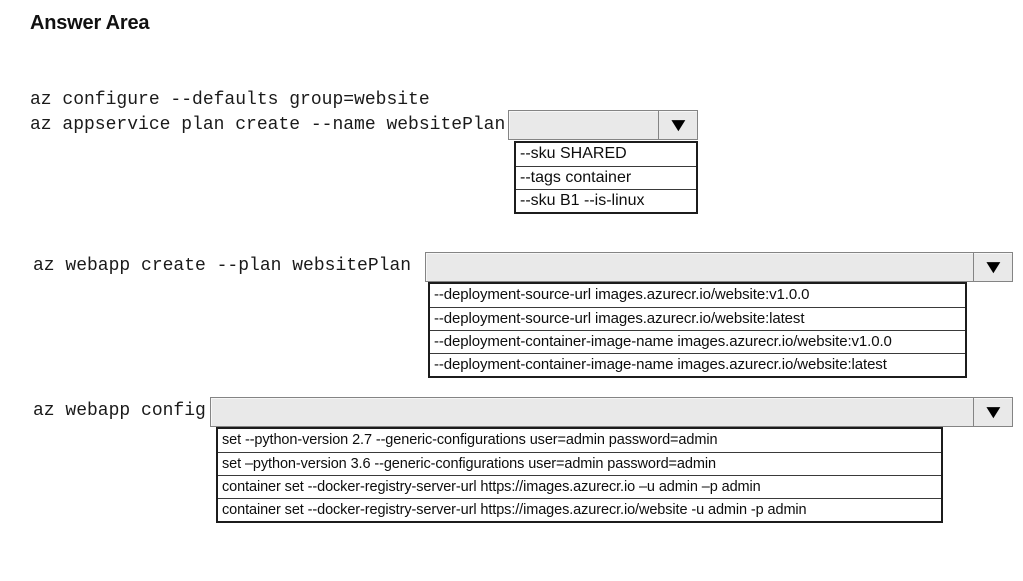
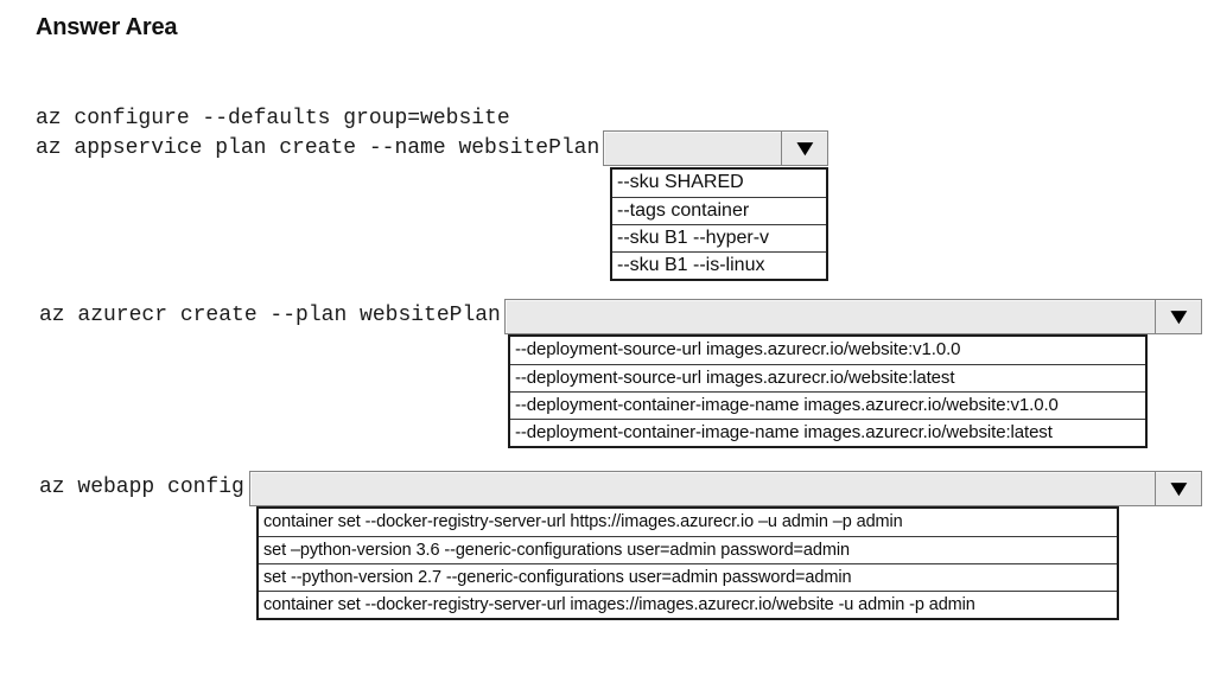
  Answer Area
  az configure --defaults group=website
  az appservice plan create --name websitePlan
  ▼
  --sku SHARED
  --tags container
+ --sku B1 --hyper-v
  --sku B1 --is-linux
- az webapp create --plan websitePlan
+ az azurecr create --plan websitePlan
  ▼
  --deployment-source-url images.azurecr.io/website:v1.0.0
  --deployment-source-url images.azurecr.io/website:latest
  --deployment-container-image-name images.azurecr.io/website:v1.0.0
  --deployment-container-image-name images.azurecr.io/website:latest
  az webapp config
  ▼
- set --python-version 2.7 --generic-configurations user=admin password=admin
+ container set --docker-registry-server-url https://images.azurecr.io –u admin –p admin
  set –python-version 3.6 --generic-configurations user=admin password=admin
- container set --docker-registry-server-url https://images.azurecr.io –u admin –p admin
+ set --python-version 2.7 --generic-configurations user=admin password=admin
- container set --docker-registry-server-url https://images.azurecr.io/website -u admin -p admin
+ container set --docker-registry-server-url images://images.azurecr.io/website -u admin -p admin
